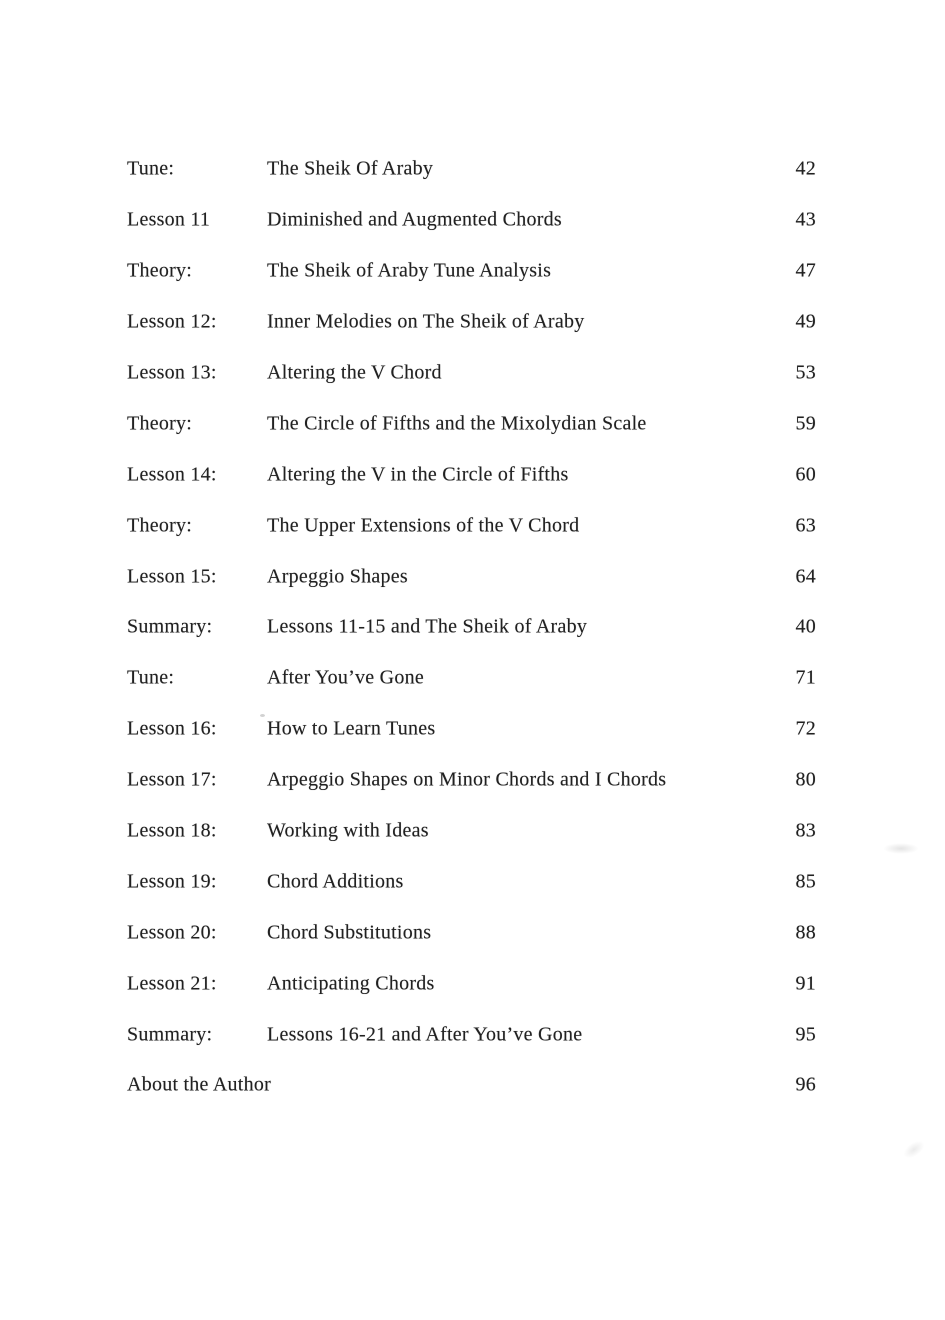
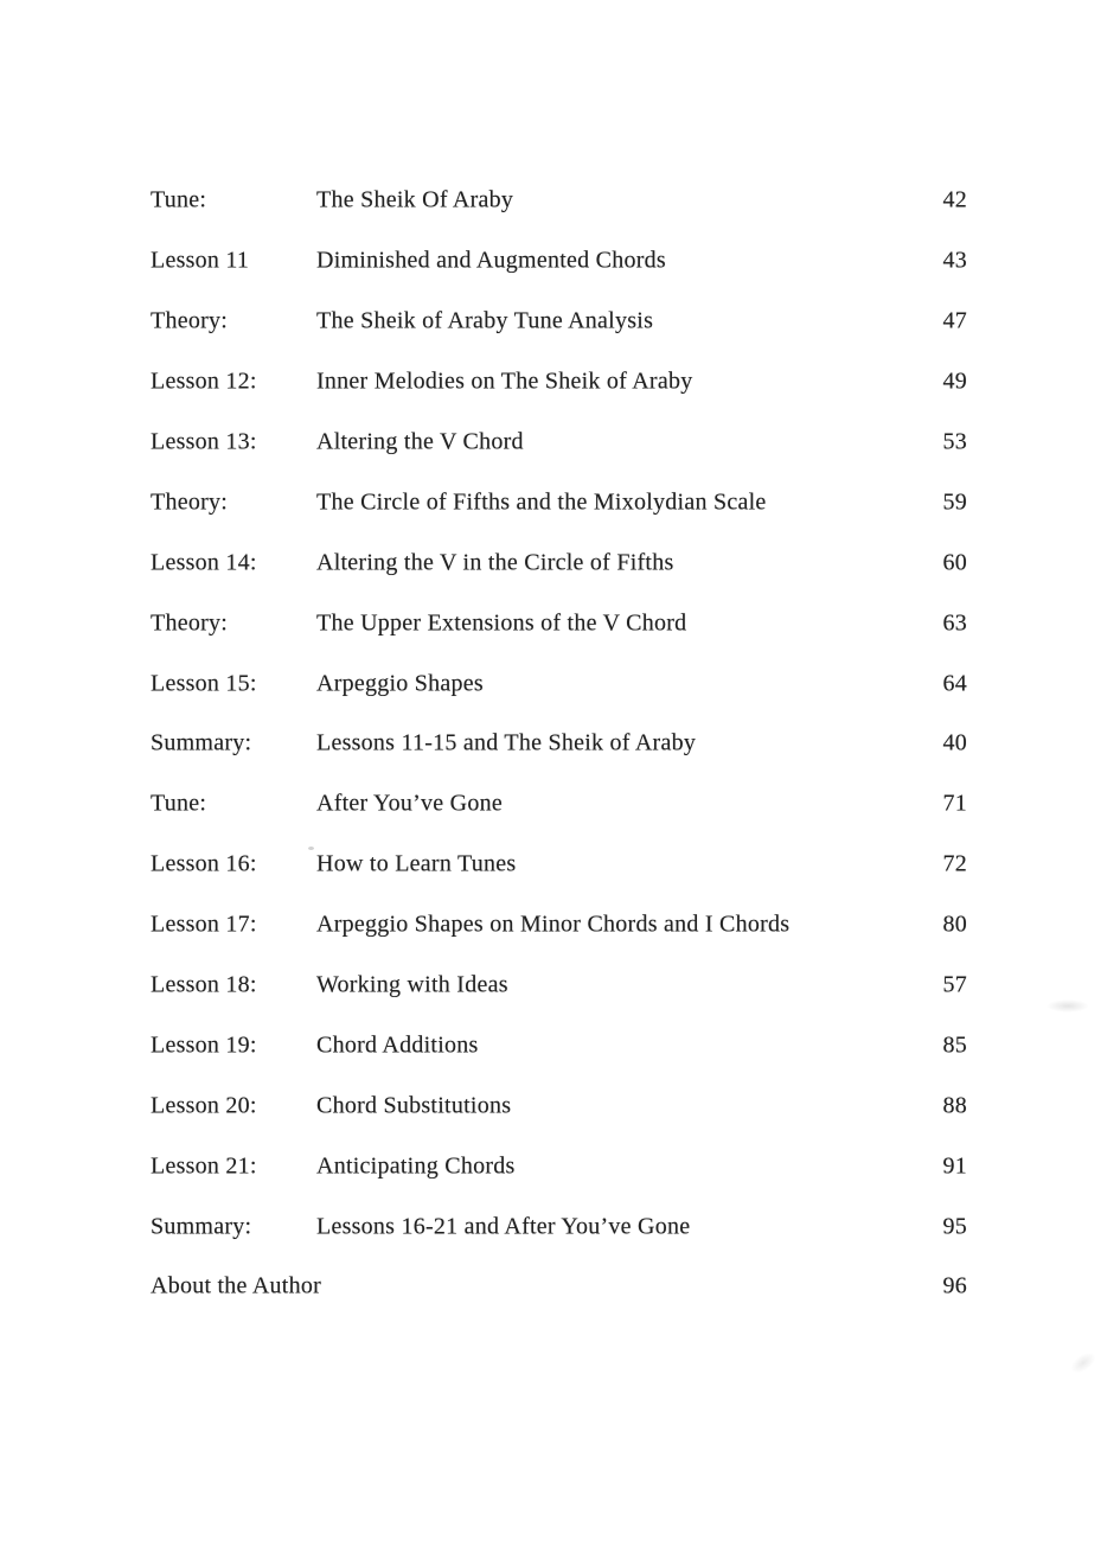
  Tune:
  The Sheik Of Araby
  42
  Lesson 11
  Diminished and Augmented Chords
  43
  Theory:
  The Sheik of Araby Tune Analysis
  47
  Lesson 12:
  Inner Melodies on The Sheik of Araby
  49
  Lesson 13:
  Altering the V Chord
  53
  Theory:
  The Circle of Fifths and the Mixolydian Scale
  59
  Lesson 14:
  Altering the V in the Circle of Fifths
  60
  Theory:
  The Upper Extensions of the V Chord
  63
  Lesson 15:
  Arpeggio Shapes
  64
  Summary:
  Lessons 11-15 and The Sheik of Araby
  40
  Tune:
  After You’ve Gone
  71
  Lesson 16:
  How to Learn Tunes
  72
  Lesson 17:
  Arpeggio Shapes on Minor Chords and I Chords
  80
  Lesson 18:
  Working with Ideas
- 83
+ 57
  Lesson 19:
  Chord Additions
  85
  Lesson 20:
  Chord Substitutions
  88
  Lesson 21:
  Anticipating Chords
  91
  Summary:
  Lessons 16-21 and After You’ve Gone
  95
  About the Author
  96
